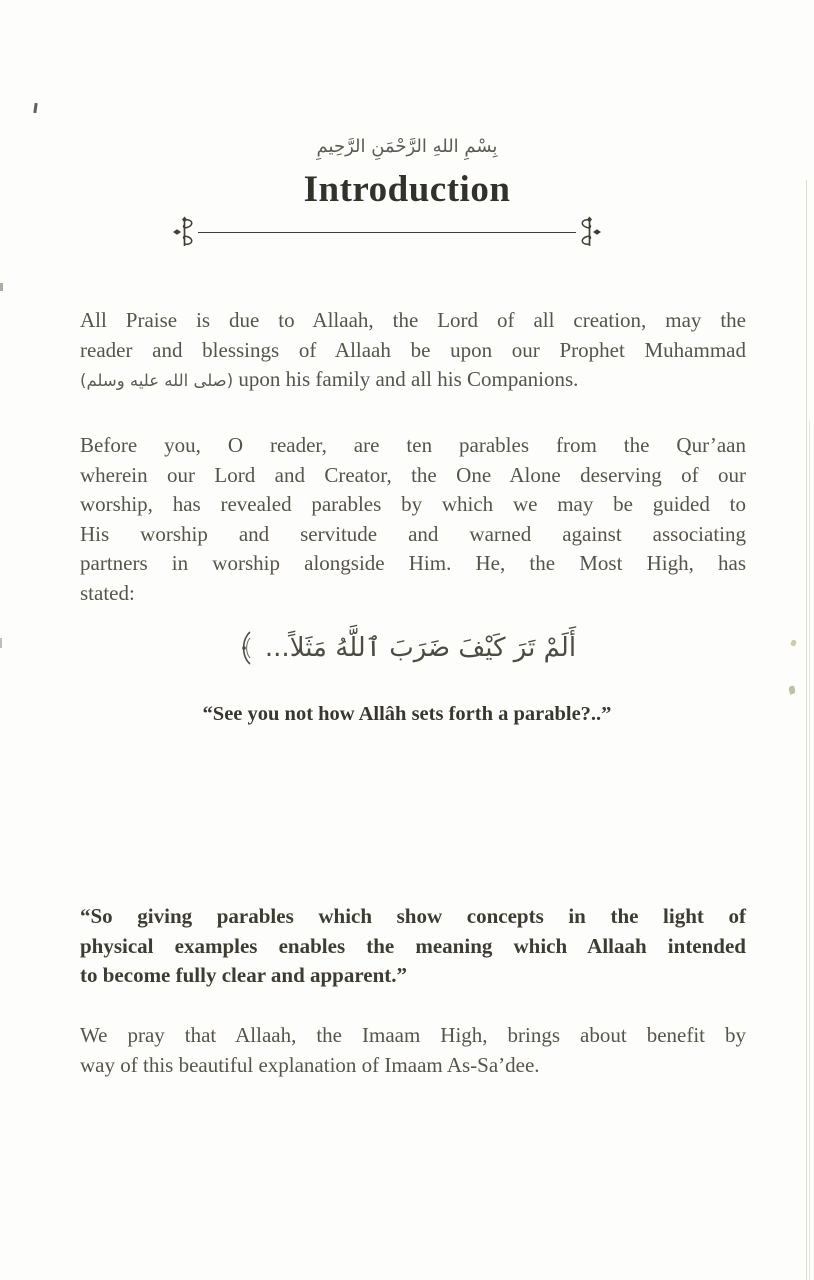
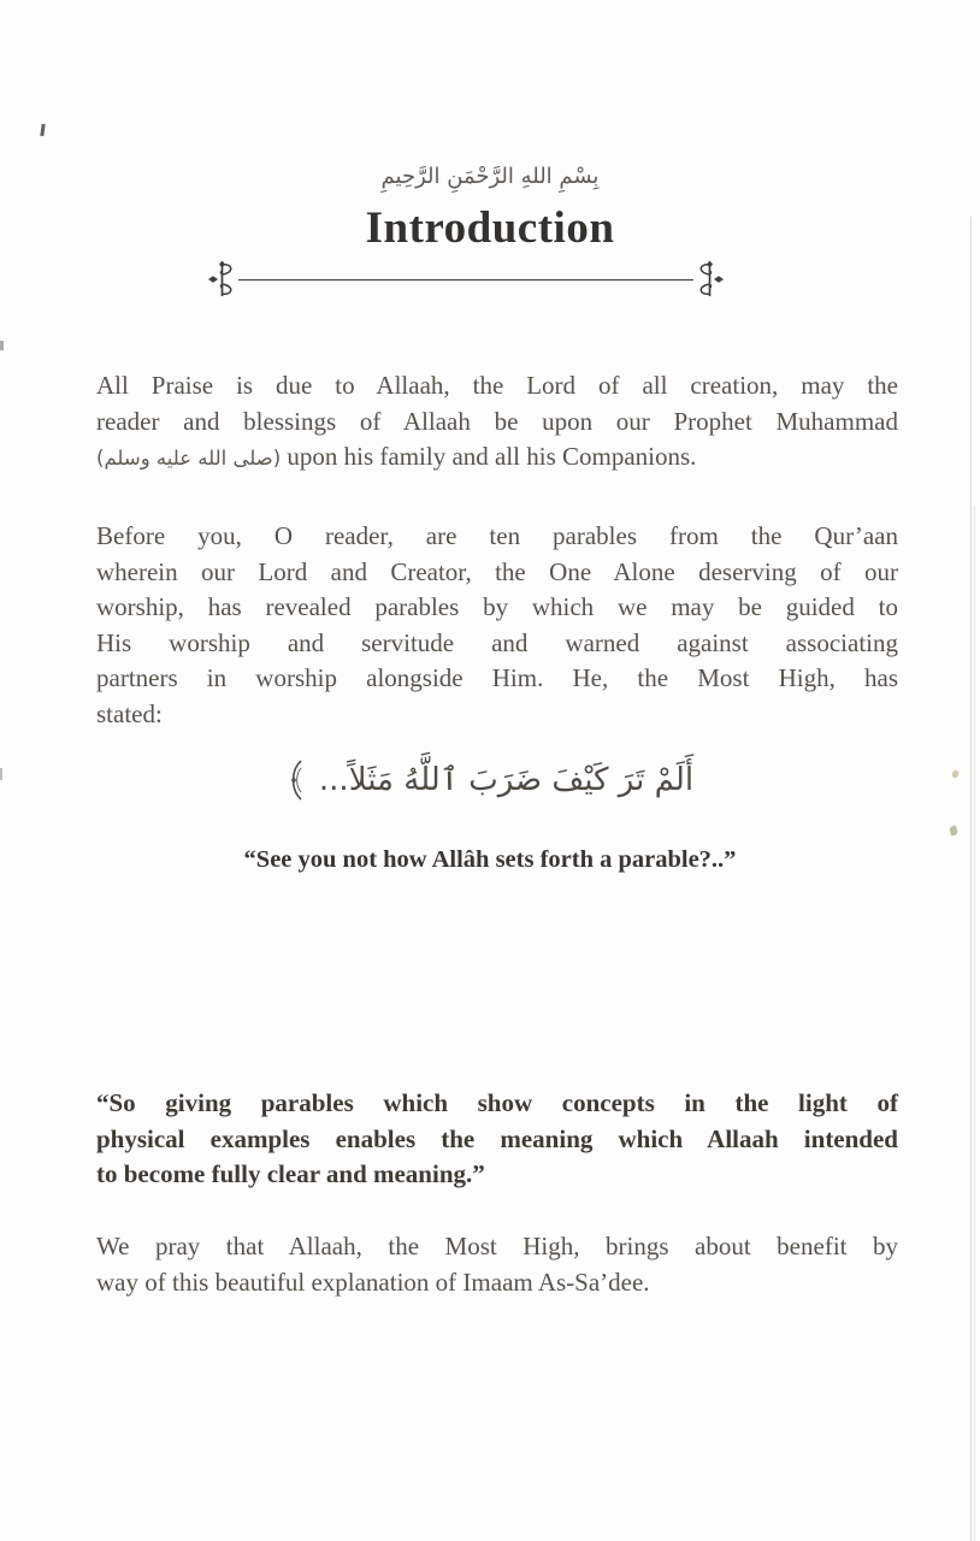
  بِسْمِ اللهِ الرَّحْمَنِ الرَّحِيمِ
  Introduction
  All Praise is due to Allaah, the Lord of all creation, may the
  reader and blessings of Allaah be upon our Prophet Muhammad
  (صلى الله عليه وسلم) upon his family and all his Companions.
  Before you, O reader, are ten parables from the Qur’aan
  wherein our Lord and Creator, the One Alone deserving of our
  worship, has revealed parables by which we may be guided to
  His worship and servitude and warned against associating
  partners in worship alongside Him. He, the Most High, has
  stated:
  أَلَمْ تَرَ كَيْفَ ضَرَبَ ٱللَّهُ مَثَلاً...
  “See you not how Allâh sets forth a parable?..”
  “So giving parables which show concepts in the light of
  physical examples enables the meaning which Allaah intended
- to become fully clear and apparent.”
+ to become fully clear and meaning.”
- We pray that Allaah, the Imaam High, brings about benefit by
+ We pray that Allaah, the Most High, brings about benefit by
  way of this beautiful explanation of Imaam As-Sa’dee.
